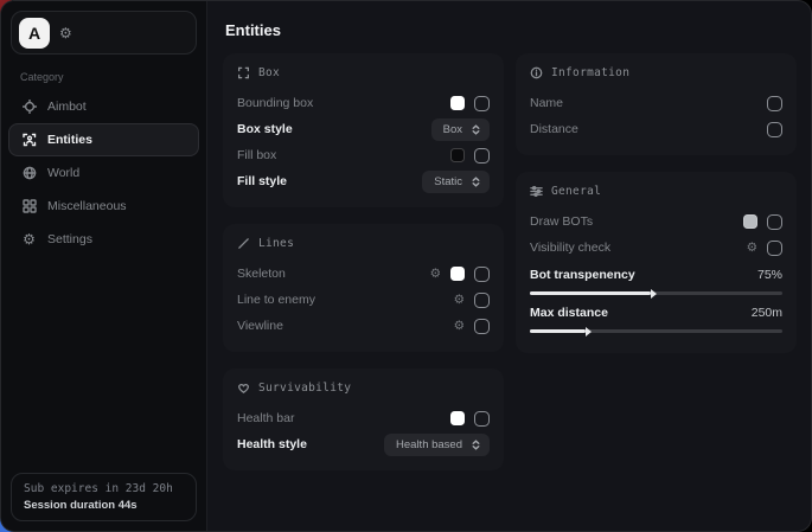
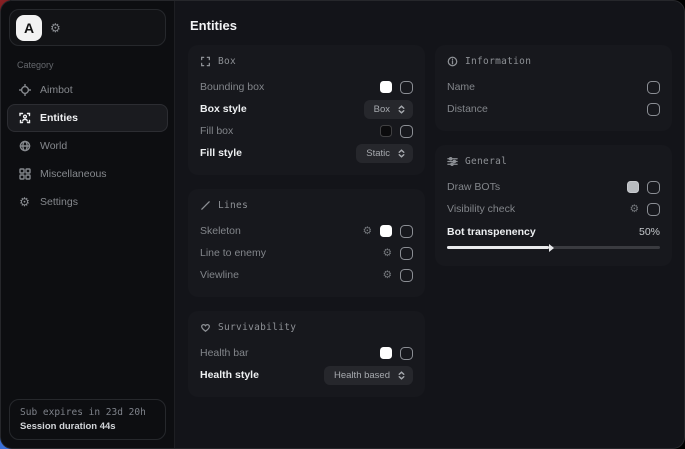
  A
  ⚙
  Category
  Aimbot
  Entities
  World
  Miscellaneous
  ⚙
  Settings
  Sub expires in 23d 20h
  Session duration 44s
  Entities
  Box
  Bounding box
  Box style
  Box
  Fill box
  Fill style
  Static
  Lines
  Skeleton
  ⚙
  Line to enemy
  ⚙
  Viewline
  ⚙
  Survivability
  Health bar
  Health style
  Health based
  Information
  Name
  Distance
  General
  Draw BOTs
  Visibility check
  ⚙
  Bot transpenency
- 75%
+ 50%
- Max distance
- 250m
